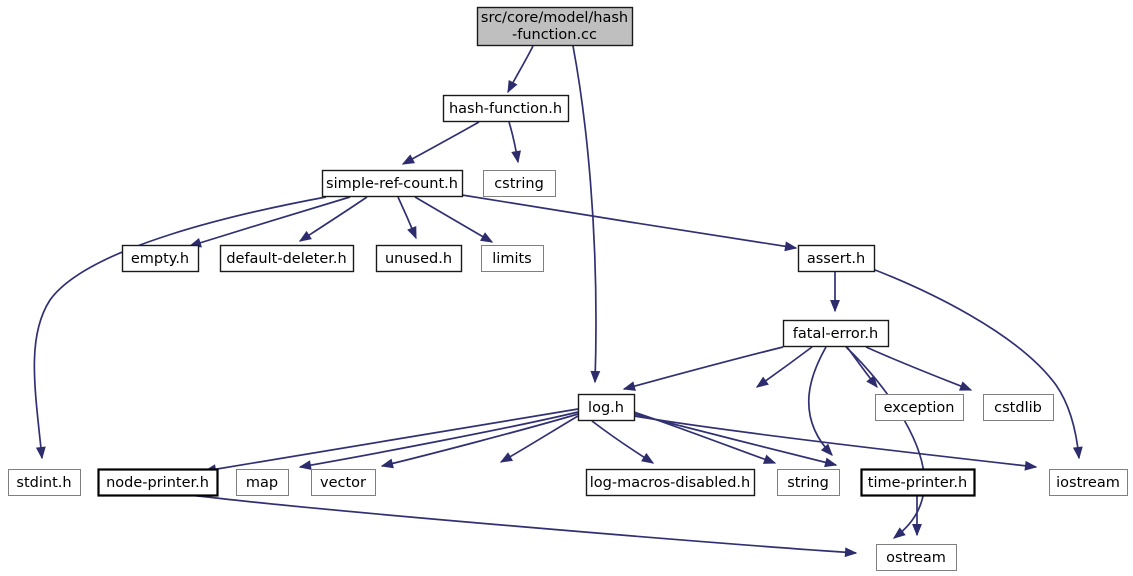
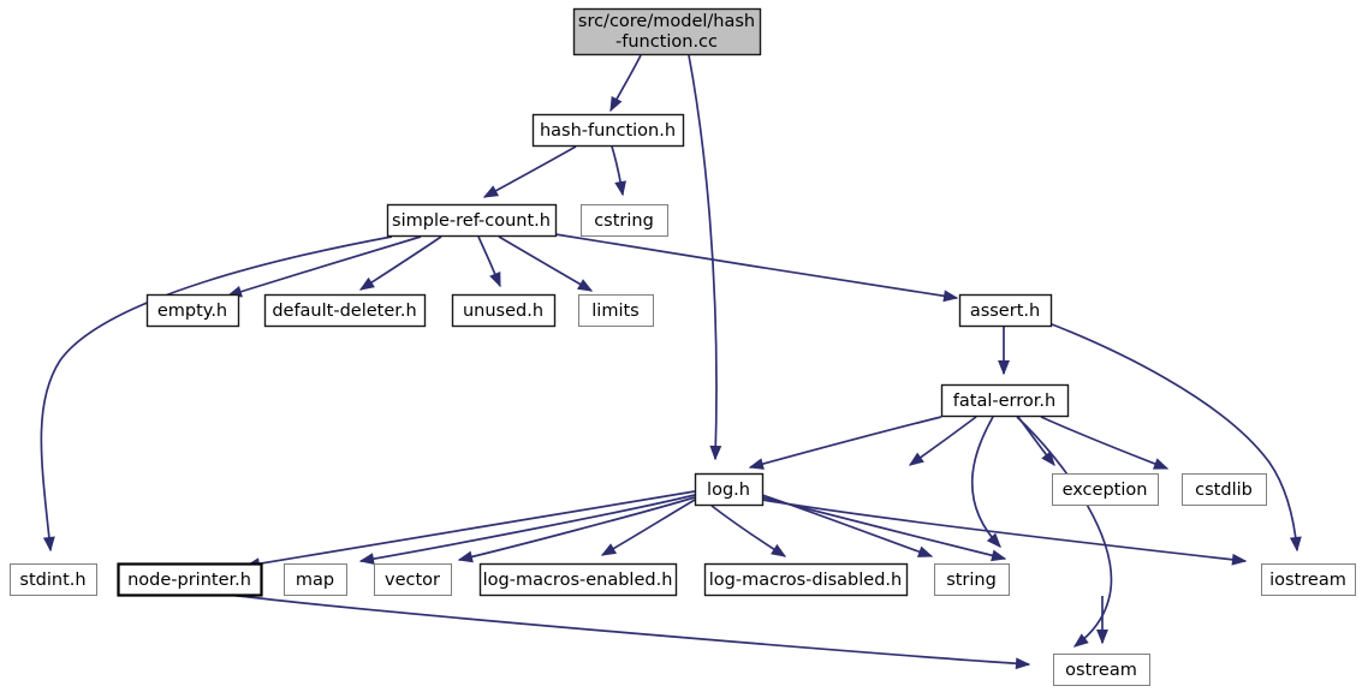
  src/core/model/hash -function.cc
  hash-function.h
  simple-ref-count.h
  cstring
  empty.h
  default-deleter.h
  unused.h
  limits
  assert.h
  fatal-error.h
  log.h
  exception
  cstdlib
  stdint.h
  node-printer.h
  map
  vector
+ log-macros-enabled.h
  log-macros-disabled.h
  string
- time-printer.h
  iostream
  ostream
